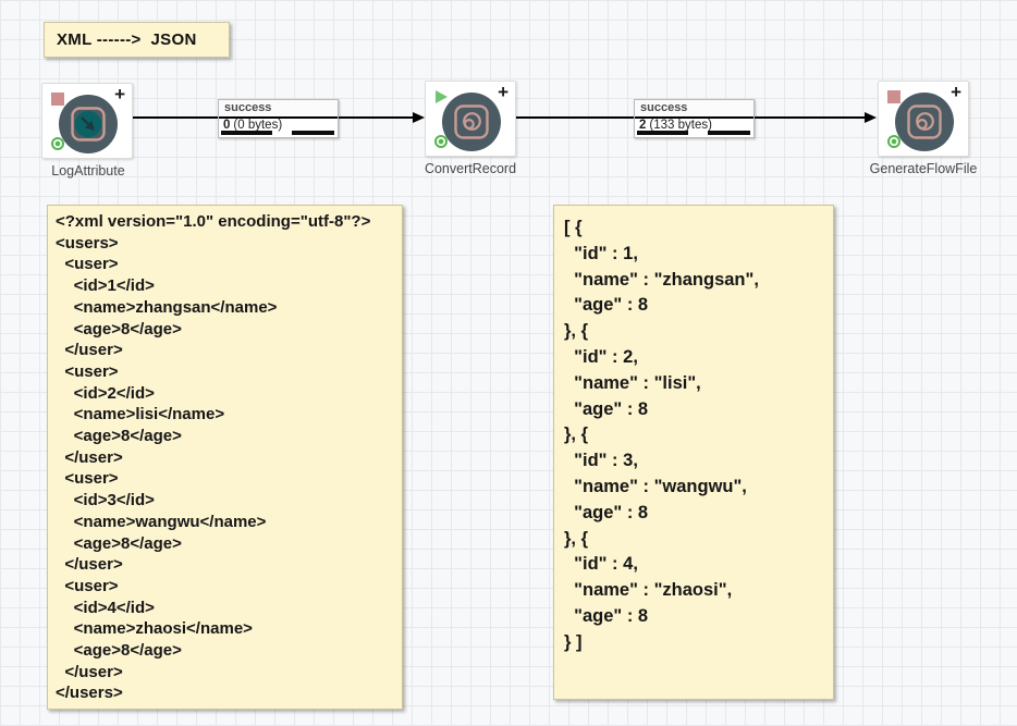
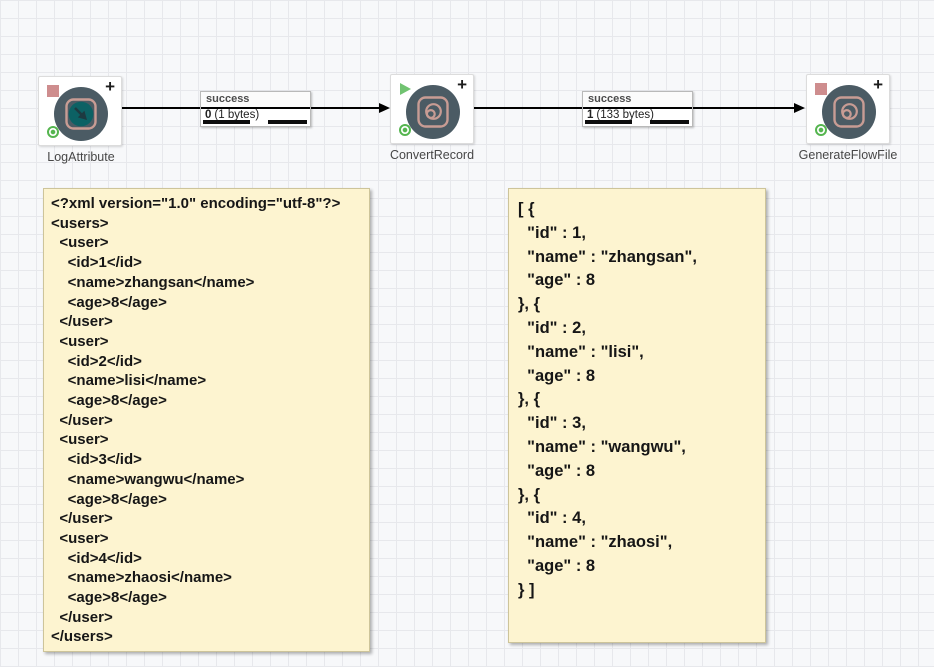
- XML ------> JSON
  success
- 0 (0 bytes)
+ 0 (1 bytes)
  success
- 2 (133 bytes)
+ 1 (133 bytes)
  +
  LogAttribute
  +
  ConvertRecord
  +
  GenerateFlowFile
  <?xml version="1.0" encoding="utf-8"?>
  <users>
  <user>
  <id>1</id>
  <name>zhangsan</name>
  <age>8</age>
  </user>
  <user>
  <id>2</id>
  <name>lisi</name>
  <age>8</age>
  </user>
  <user>
  <id>3</id>
  <name>wangwu</name>
  <age>8</age>
  </user>
  <user>
  <id>4</id>
  <name>zhaosi</name>
  <age>8</age>
  </user>
  </users>
  [ {
  "id" : 1,
  "name" : "zhangsan",
  "age" : 8
  }, {
  "id" : 2,
  "name" : "lisi",
  "age" : 8
  }, {
  "id" : 3,
  "name" : "wangwu",
  "age" : 8
  }, {
  "id" : 4,
  "name" : "zhaosi",
  "age" : 8
  } ]
